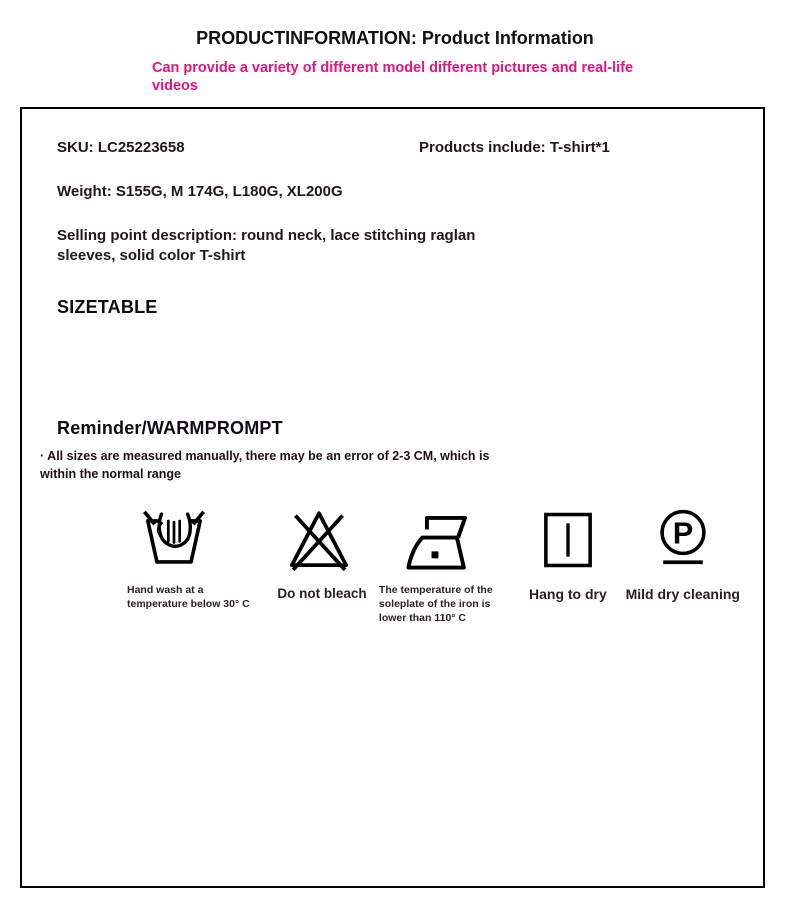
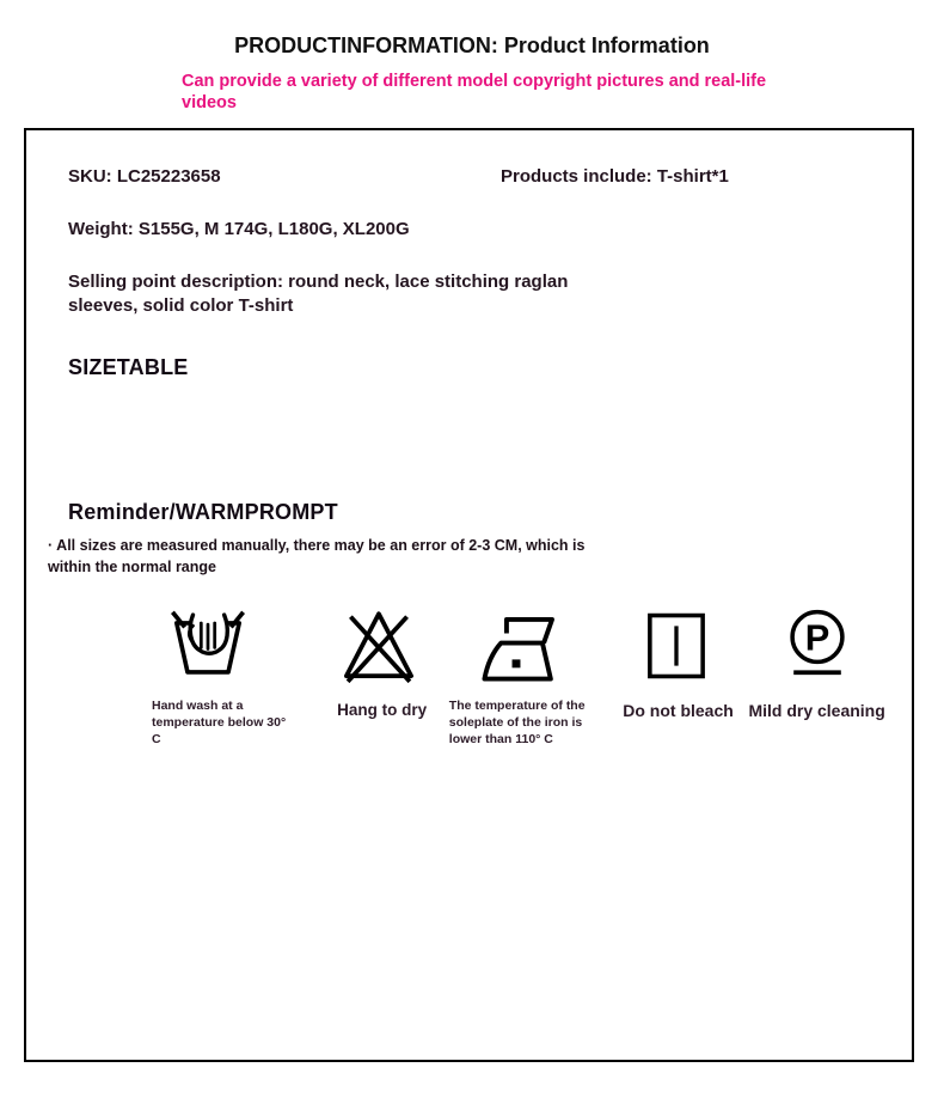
  PRODUCTINFORMATION: Product Information
- Can provide a variety of different model different pictures and real-life videos
+ Can provide a variety of different model copyright pictures and real-life videos
  SKU: LC25223658
  Products include: T-shirt*1
  Weight: S155G, M 174G, L180G, XL200G
  Selling point description: round neck, lace stitching raglan sleeves, solid color T-shirt
  SIZETABLE
  Reminder/WARMPROMPT
  · All sizes are measured manually, there may be an error of 2-3 CM, which is within the normal range
  Hand wash at a temperature below 30° C
- Do not bleach
+ Hang to dry
  The temperature of the soleplate of the iron is lower than 110° C
- Hang to dry
+ Do not bleach
  P
  Mild dry cleaning
